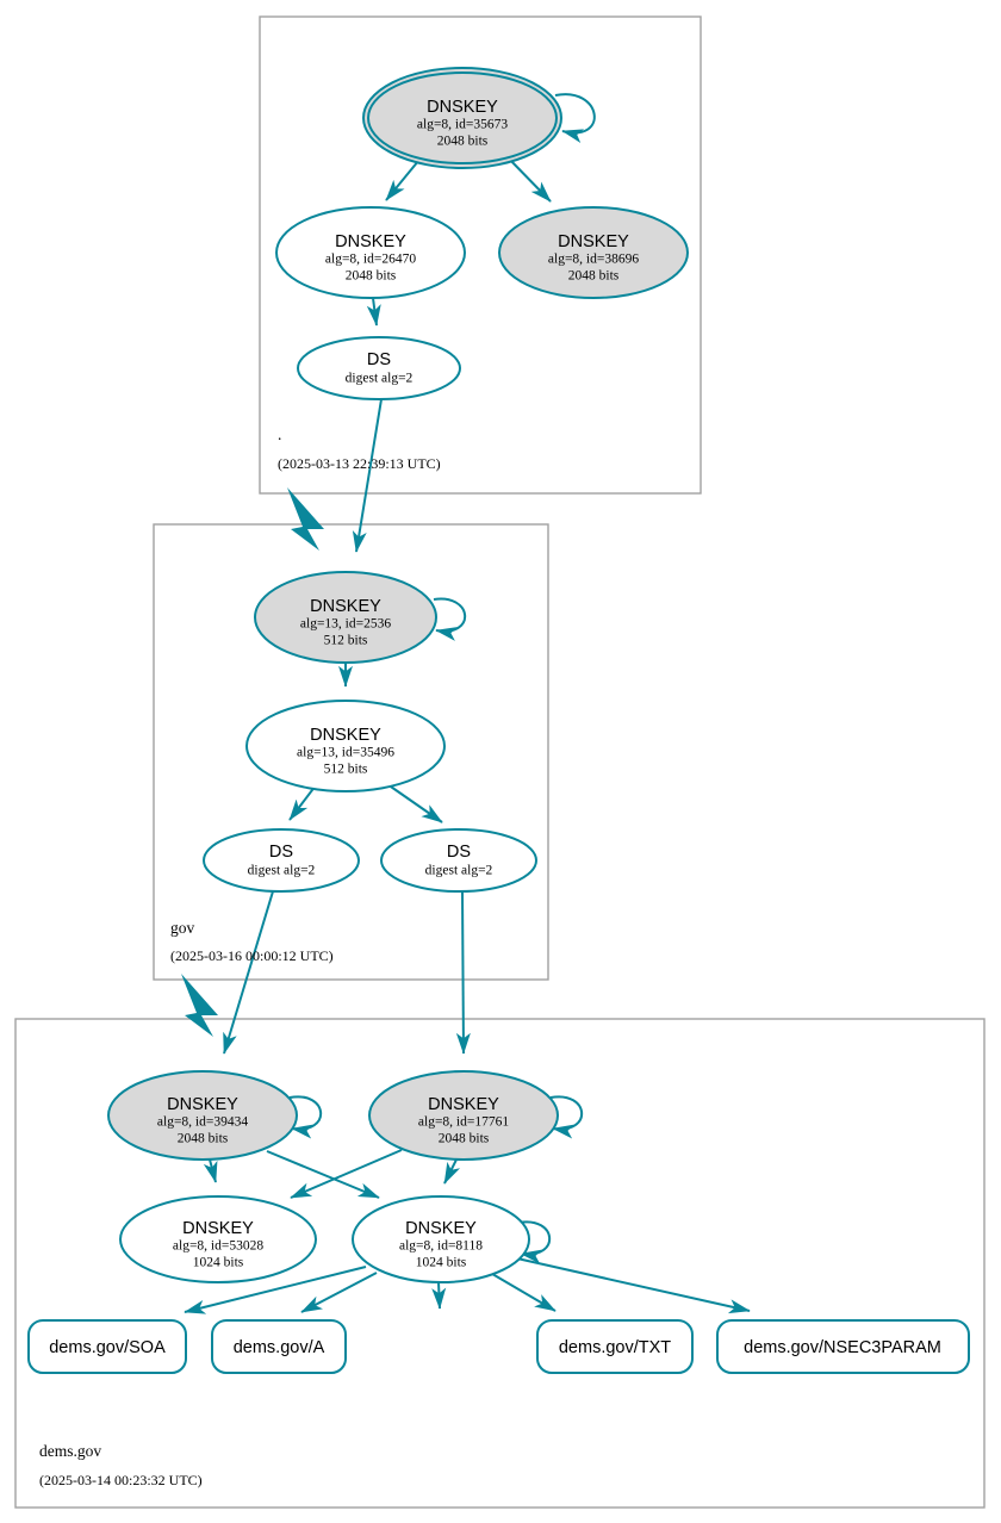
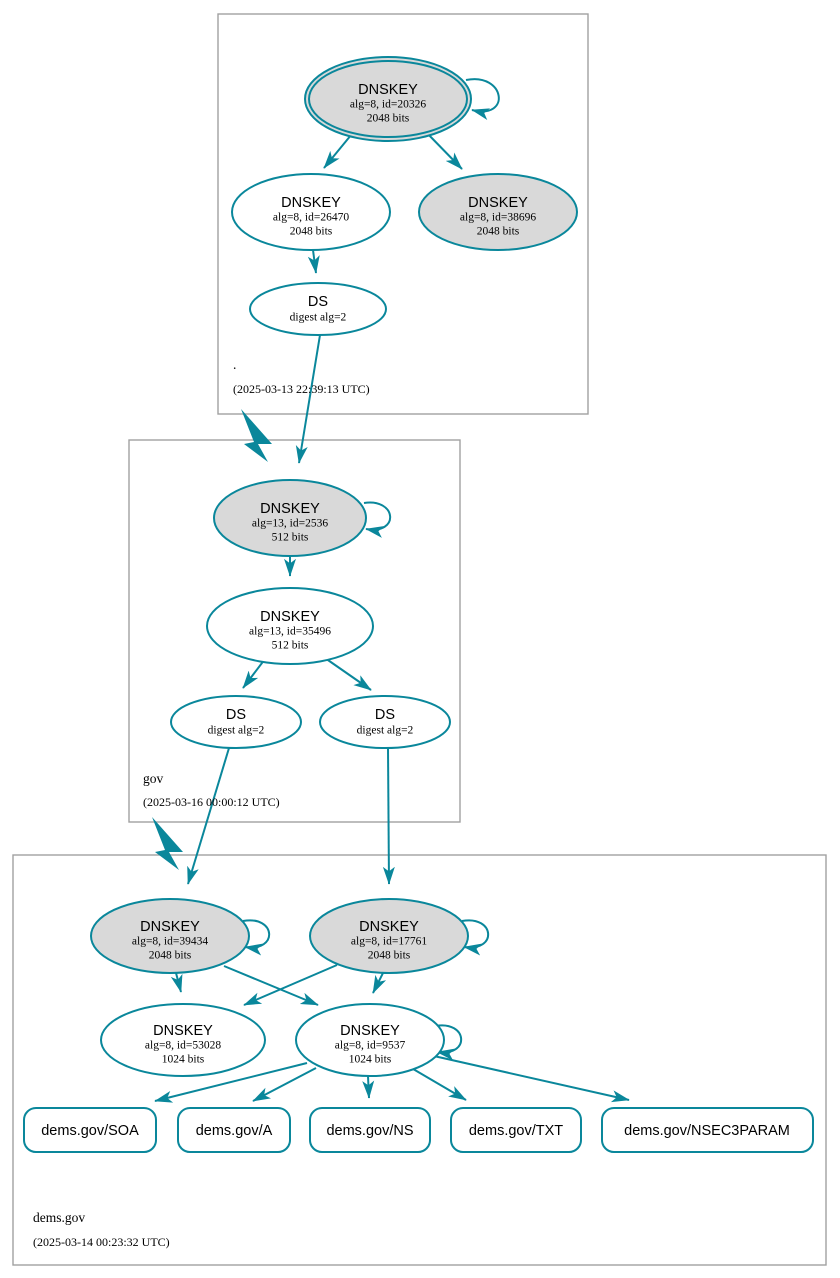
  DNSKEY
- alg=8, id=35673
+ alg=8, id=20326
  2048 bits
  DNSKEY
  alg=8, id=26470
  2048 bits
  DNSKEY
  alg=8, id=38696
  2048 bits
  DS
  digest alg=2
  .
  (2025-03-13 22:39:13 UTC)
  DNSKEY
  alg=13, id=2536
  512 bits
  DNSKEY
  alg=13, id=35496
  512 bits
  DS
  digest alg=2
  DS
  digest alg=2
  gov
  (2025-03-16 00:00:12 UTC)
  DNSKEY
  alg=8, id=39434
  2048 bits
  DNSKEY
  alg=8, id=17761
  2048 bits
  DNSKEY
  alg=8, id=53028
  1024 bits
  DNSKEY
- alg=8, id=8118
+ alg=8, id=9537
  1024 bits
  dems.gov/SOA
  dems.gov/A
+ dems.gov/NS
  dems.gov/TXT
  dems.gov/NSEC3PARAM
  dems.gov
  (2025-03-14 00:23:32 UTC)
